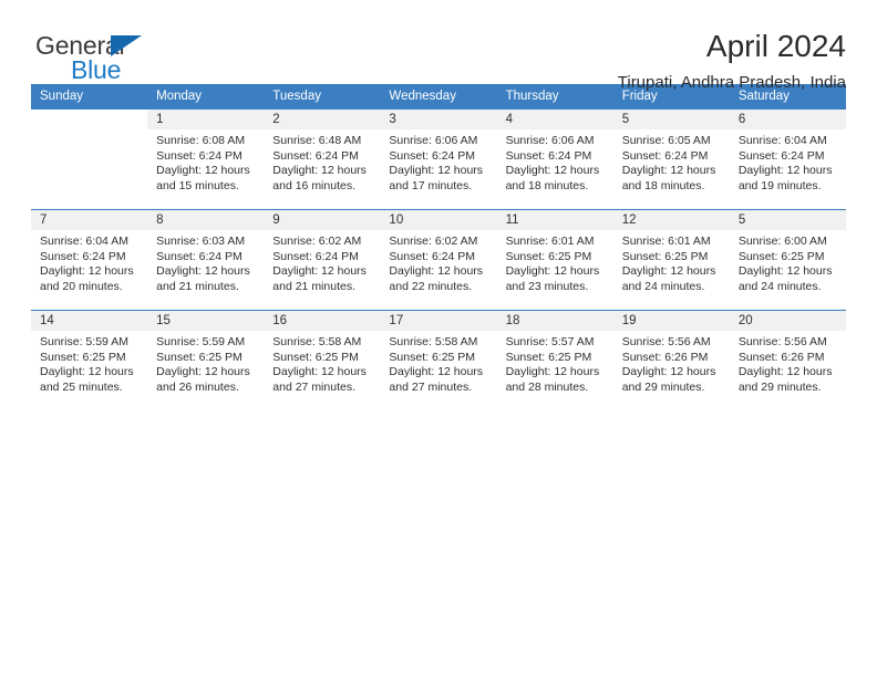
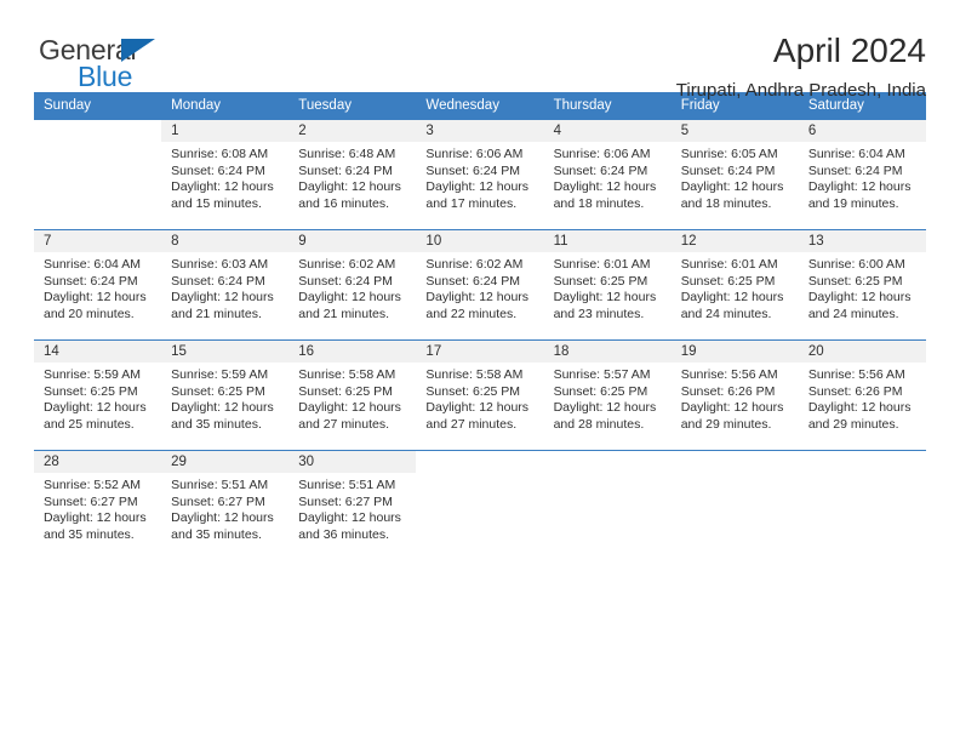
  General
  Blue
  April 2024
  Tirupati, Andhra Pradesh, India
  Sunday	Monday	Tuesday	Wednesday	Thursday	Friday	Saturday
  	1Sunrise: 6:08 AMSunset: 6:24 PMDaylight: 12 hoursand 15 minutes.	2Sunrise: 6:48 AMSunset: 6:24 PMDaylight: 12 hoursand 16 minutes.	3Sunrise: 6:06 AMSunset: 6:24 PMDaylight: 12 hoursand 17 minutes.	4Sunrise: 6:06 AMSunset: 6:24 PMDaylight: 12 hoursand 18 minutes.	5Sunrise: 6:05 AMSunset: 6:24 PMDaylight: 12 hoursand 18 minutes.	6Sunrise: 6:04 AMSunset: 6:24 PMDaylight: 12 hoursand 19 minutes.
- 7Sunrise: 6:04 AMSunset: 6:24 PMDaylight: 12 hoursand 20 minutes.	8Sunrise: 6:03 AMSunset: 6:24 PMDaylight: 12 hoursand 21 minutes.	9Sunrise: 6:02 AMSunset: 6:24 PMDaylight: 12 hoursand 21 minutes.	10Sunrise: 6:02 AMSunset: 6:24 PMDaylight: 12 hoursand 22 minutes.	11Sunrise: 6:01 AMSunset: 6:25 PMDaylight: 12 hoursand 23 minutes.	12Sunrise: 6:01 AMSunset: 6:25 PMDaylight: 12 hoursand 24 minutes.	5Sunrise: 6:00 AMSunset: 6:25 PMDaylight: 12 hoursand 24 minutes.
+ 7Sunrise: 6:04 AMSunset: 6:24 PMDaylight: 12 hoursand 20 minutes.	8Sunrise: 6:03 AMSunset: 6:24 PMDaylight: 12 hoursand 21 minutes.	9Sunrise: 6:02 AMSunset: 6:24 PMDaylight: 12 hoursand 21 minutes.	10Sunrise: 6:02 AMSunset: 6:24 PMDaylight: 12 hoursand 22 minutes.	11Sunrise: 6:01 AMSunset: 6:25 PMDaylight: 12 hoursand 23 minutes.	12Sunrise: 6:01 AMSunset: 6:25 PMDaylight: 12 hoursand 24 minutes.	13Sunrise: 6:00 AMSunset: 6:25 PMDaylight: 12 hoursand 24 minutes.
- 14Sunrise: 5:59 AMSunset: 6:25 PMDaylight: 12 hoursand 25 minutes.	15Sunrise: 5:59 AMSunset: 6:25 PMDaylight: 12 hoursand 26 minutes.	16Sunrise: 5:58 AMSunset: 6:25 PMDaylight: 12 hoursand 27 minutes.	17Sunrise: 5:58 AMSunset: 6:25 PMDaylight: 12 hoursand 27 minutes.	18Sunrise: 5:57 AMSunset: 6:25 PMDaylight: 12 hoursand 28 minutes.	19Sunrise: 5:56 AMSunset: 6:26 PMDaylight: 12 hoursand 29 minutes.	20Sunrise: 5:56 AMSunset: 6:26 PMDaylight: 12 hoursand 29 minutes.
+ 14Sunrise: 5:59 AMSunset: 6:25 PMDaylight: 12 hoursand 25 minutes.	15Sunrise: 5:59 AMSunset: 6:25 PMDaylight: 12 hoursand 35 minutes.	16Sunrise: 5:58 AMSunset: 6:25 PMDaylight: 12 hoursand 27 minutes.	17Sunrise: 5:58 AMSunset: 6:25 PMDaylight: 12 hoursand 27 minutes.	18Sunrise: 5:57 AMSunset: 6:25 PMDaylight: 12 hoursand 28 minutes.	19Sunrise: 5:56 AMSunset: 6:26 PMDaylight: 12 hoursand 29 minutes.	20Sunrise: 5:56 AMSunset: 6:26 PMDaylight: 12 hoursand 29 minutes.
+ 28Sunrise: 5:52 AMSunset: 6:27 PMDaylight: 12 hoursand 35 minutes.	29Sunrise: 5:51 AMSunset: 6:27 PMDaylight: 12 hoursand 35 minutes.	30Sunrise: 5:51 AMSunset: 6:27 PMDaylight: 12 hoursand 36 minutes.
